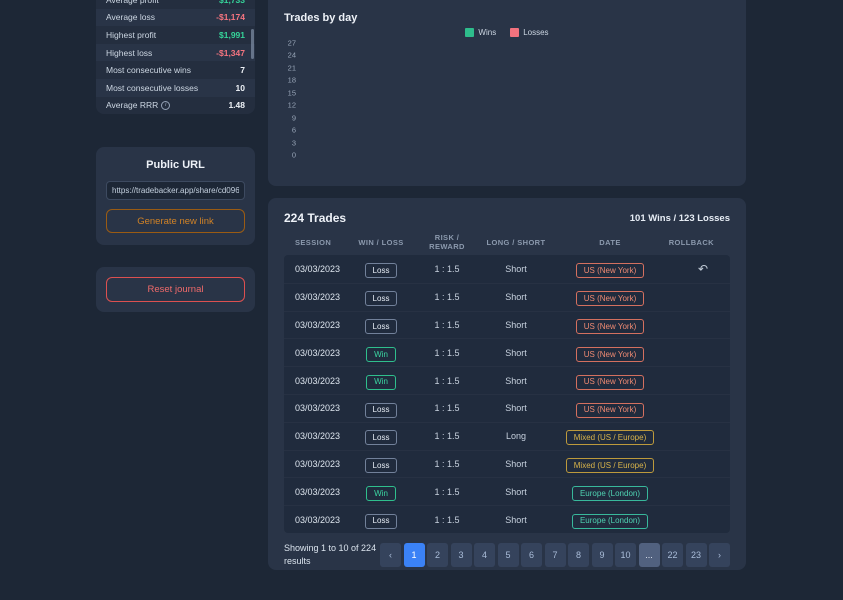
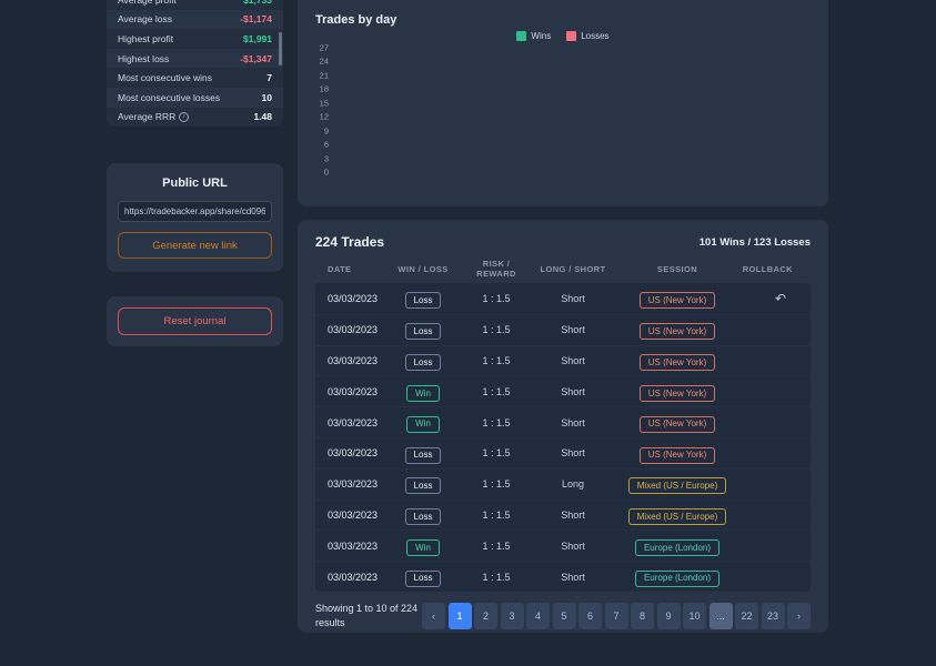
  Average loss
  -$1,174
  Highest profit
  $1,991
  Highest loss
  -$1,347
  Most consecutive wins
  7
  Most consecutive losses
  10
  Average RRR
  1.48
  Public URL
  https://tradebacker.app/share/cd096
  Generate new link
  Reset journal
  Trades by day
  Wins
  Losses
  0
  3
  6
  9
  12
  15
  18
  21
  24
  27
  224 Trades
  101 Wins / 123 Losses
- SESSION
+ DATE
  WIN / LOSS
  RISK / REWARD
  LONG / SHORT
- DATE
+ SESSION
  ROLLBACK
  03/03/2023
  Loss
  1 : 1.5
  Short
  US (New York)
  ↶
  03/03/2023
  Loss
  1 : 1.5
  Short
  US (New York)
  03/03/2023
  Loss
  1 : 1.5
  Short
  US (New York)
  03/03/2023
  Win
  1 : 1.5
  Short
  US (New York)
  03/03/2023
  Win
  1 : 1.5
  Short
  US (New York)
  03/03/2023
  Loss
  1 : 1.5
  Short
  US (New York)
  03/03/2023
  Loss
  1 : 1.5
  Long
  Mixed (US / Europe)
  03/03/2023
  Loss
  1 : 1.5
  Short
  Mixed (US / Europe)
  03/03/2023
  Win
  1 : 1.5
  Short
  Europe (London)
  03/03/2023
  Loss
  1 : 1.5
  Short
  Europe (London)
  Showing 1 to 10 of 224 results
  ‹
  1
  2
  3
  4
  5
  6
  7
  8
  9
  10
  ...
  22
  23
  ›
